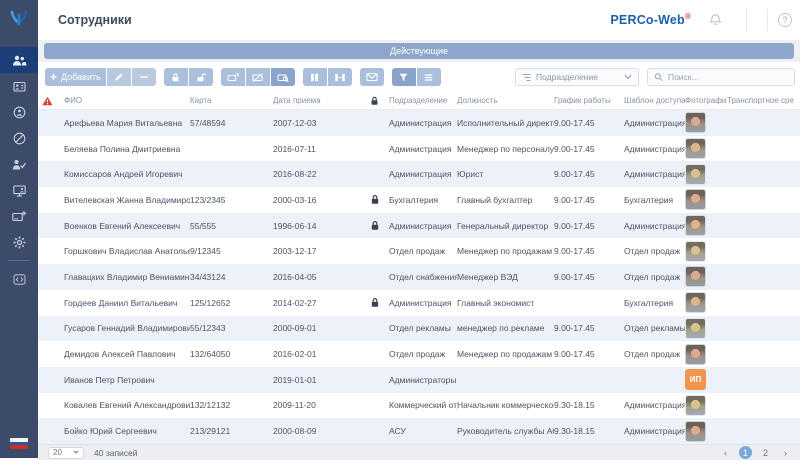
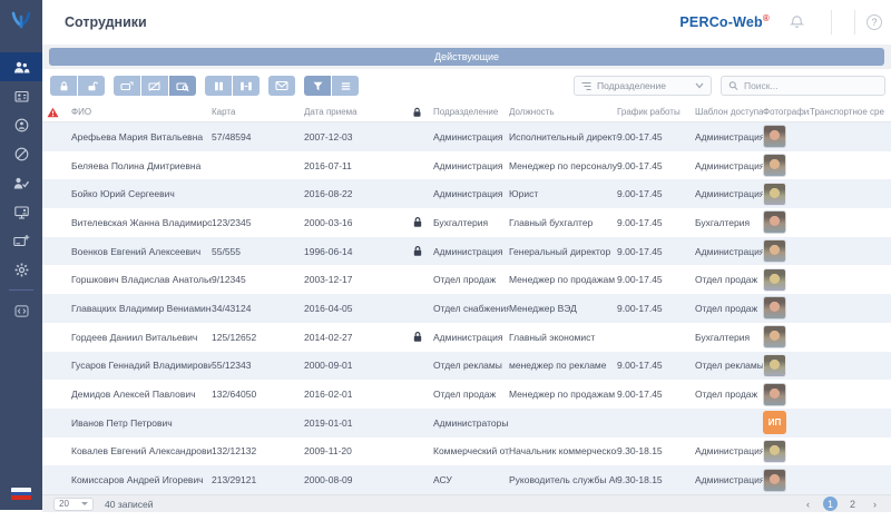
  Сотрудники
  PERCo-Web®
  ?
  Действующие
- +
- Добавить
  Подразделение
  Поиск...
  ФИО
  Карта
  Дата приема
  Подразделение
  Должность
  График работы
  Шаблон доступа
  Фотографи
  Транспортное сре
  Арефьева Мария Витальевна
  57/48594
  2007-12-03
  Администрация
  Исполнительный директ
  9.00-17.45
  Администраци
  Беляева Полина Дмитриевна
  2016-07-11
  Администрация
  Менеджер по персоналу
  9.00-17.45
  Администраци
- Комиссаров Андрей Игоревич
+ Бойко Юрий Сергеевич
  2016-08-22
  Администрация
  Юрист
  9.00-17.45
  Администраци
  Вителевская Жанна Владимиро
  123/2345
  2000-03-16
  Бухгалтерия
  Главный бухгалтер
  9.00-17.45
  Бухгалтерия
  Военков Евгений Алексеевич
  55/555
  1996-06-14
  Администрация
  Генеральный директор
  9.00-17.45
  Администраци
  Горшкович Владислав Анатолье
  9/12345
  2003-12-17
  Отдел продаж
  Менеджер по продажам
  9.00-17.45
  Отдел продаж
  Главацких Владимир Вениамин
  34/43124
  2016-04-05
  Отдел снабжения
  Менеджер ВЭД
  9.00-17.45
  Отдел продаж
  Гордеев Даниил Витальевич
  125/12652
  2014-02-27
  Администрация
  Главный экономист
  Бухгалтерия
  Гусаров Геннадий Владимирови
  55/12343
  2000-09-01
  Отдел рекламы
  менеджер по рекламе
  9.00-17.45
  Отдел рекламы
  Демидов Алексей Павлович
  132/64050
  2016-02-01
  Отдел продаж
  Менеджер по продажам
  9.00-17.45
  Отдел продаж
  Иванов Петр Петрович
  2019-01-01
  ИП
  Ковалев Евгений Александрови
  132/12132
  2009-11-20
  Коммерческий от
  Начальник коммерческо
  9.30-18.15
  Администраци
- Бойко Юрий Сергеевич
+ Комиссаров Андрей Игоревич
  213/29121
  2000-08-09
  АСУ
  Руководитель службы А
  9.30-18.15
  Администраци
  20
  40 записей
  ‹
  1
  2
  ›
